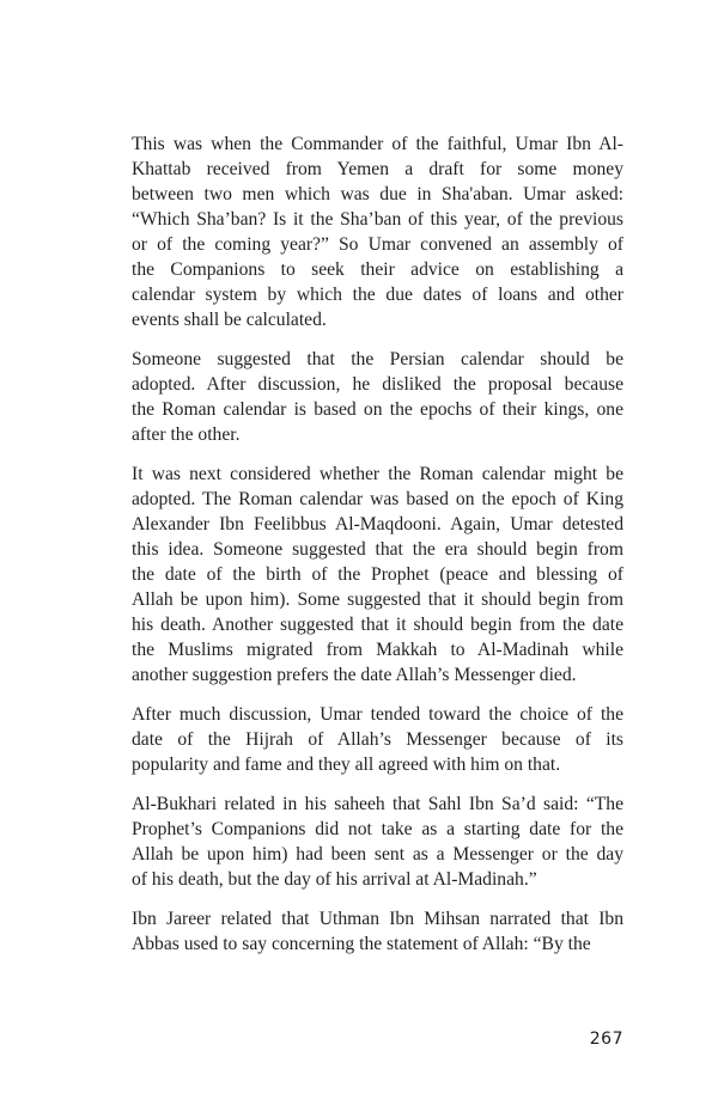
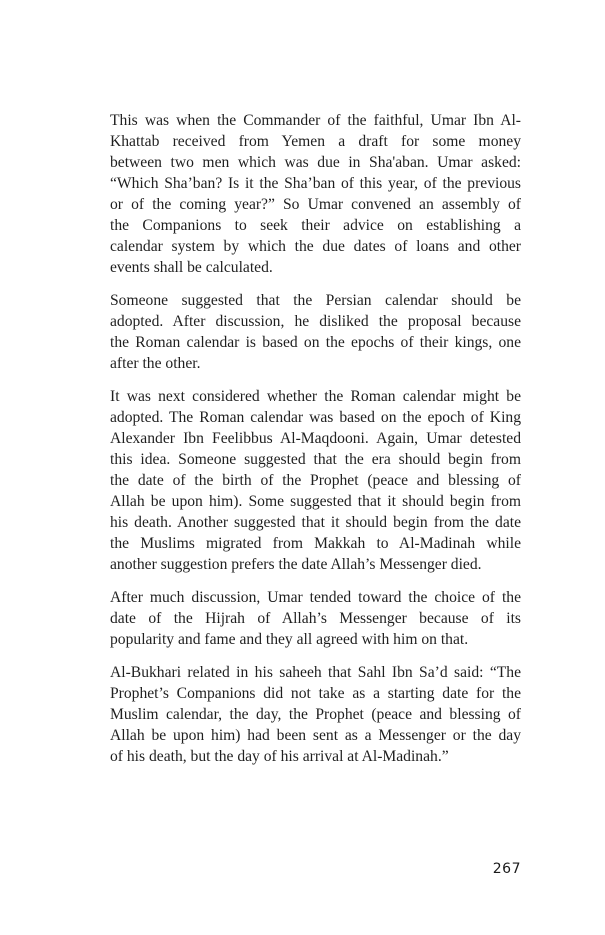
  This was when the Commander of the faithful, Umar Ibn Al-
  Khattab received from Yemen a draft for some money
  between two men which was due in Sha'aban. Umar asked:
  “Which Sha’ban? Is it the Sha’ban of this year, of the previous
  or of the coming year?” So Umar convened an assembly of
  the Companions to seek their advice on establishing a
  calendar system by which the due dates of loans and other
  events shall be calculated.
  Someone suggested that the Persian calendar should be
  adopted. After discussion, he disliked the proposal because
  the Roman calendar is based on the epochs of their kings, one
  after the other.
  It was next considered whether the Roman calendar might be
  adopted. The Roman calendar was based on the epoch of King
  Alexander Ibn Feelibbus Al-Maqdooni. Again, Umar detested
  this idea. Someone suggested that the era should begin from
  the date of the birth of the Prophet (peace and blessing of
  Allah be upon him). Some suggested that it should begin from
  his death. Another suggested that it should begin from the date
  the Muslims migrated from Makkah to Al-Madinah while
  another suggestion prefers the date Allah’s Messenger died.
  After much discussion, Umar tended toward the choice of the
  date of the Hijrah of Allah’s Messenger because of its
  popularity and fame and they all agreed with him on that.
  Al-Bukhari related in his saheeh that Sahl Ibn Sa’d said: “The
  Prophet’s Companions did not take as a starting date for the
+ Muslim calendar, the day, the Prophet (peace and blessing of
  Allah be upon him) had been sent as a Messenger or the day
  of his death, but the day of his arrival at Al-Madinah.”
- Ibn Jareer related that Uthman Ibn Mihsan narrated that Ibn
- Abbas used to say concerning the statement of Allah: “By the
  267
